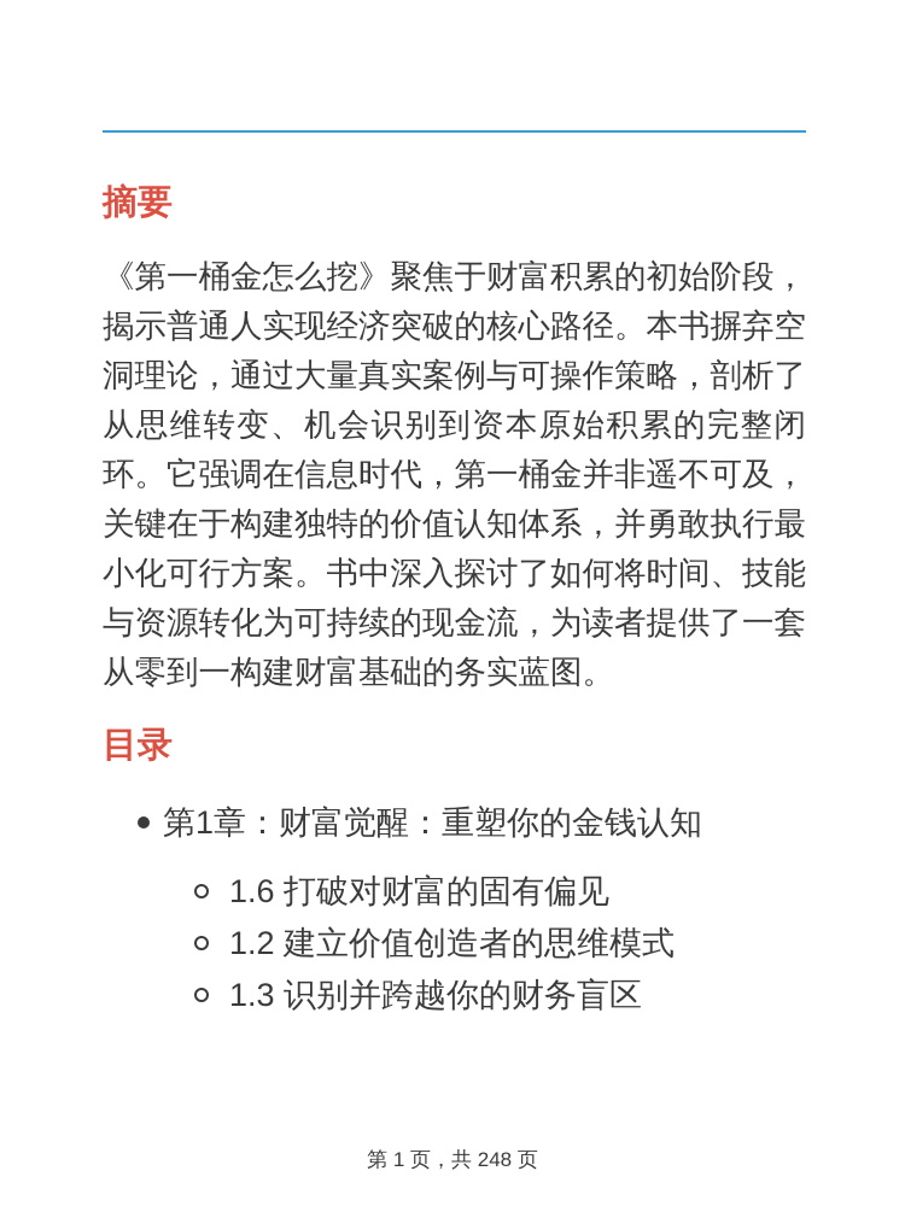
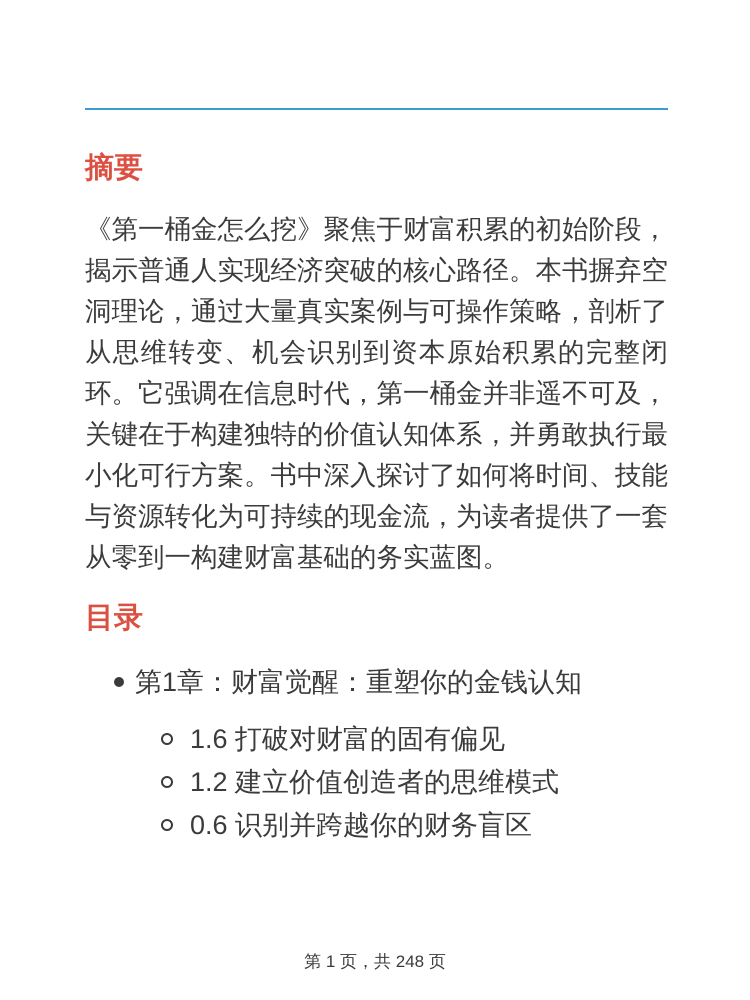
  摘要
  《第一桶金怎么挖》聚焦于财富积累的初始阶段，揭示普通人实现经济突破的核心路径。本书摒弃空洞理论，通过大量真实案例与可操作策略，剖析了从思维转变、机会识别到资本原始积累的完整闭环。它强调在信息时代，第一桶金并非遥不可及，关键在于构建独特的价值认知体系，并勇敢执行最小化可行方案。书中深入探讨了如何将时间、技能与资源转化为可持续的现金流，为读者提供了一套从零到一构建财富基础的务实蓝图。
  目录
  第1章：财富觉醒：重塑你的金钱认知
  1.6 打破对财富的固有偏见
  1.2 建立价值创造者的思维模式
- 1.3 识别并跨越你的财务盲区
+ 0.6 识别并跨越你的财务盲区
  第 1 页，共 248 页
